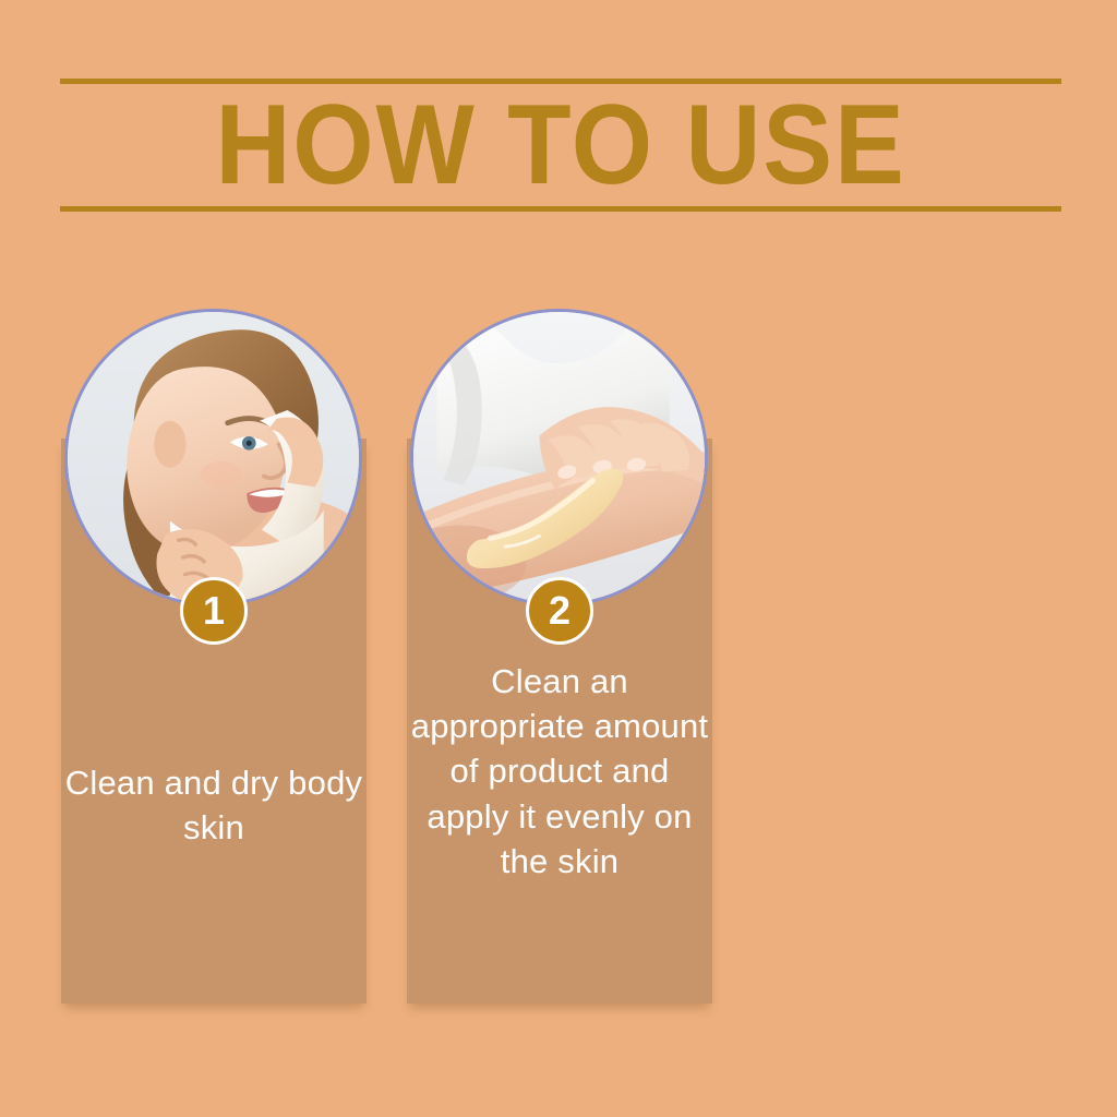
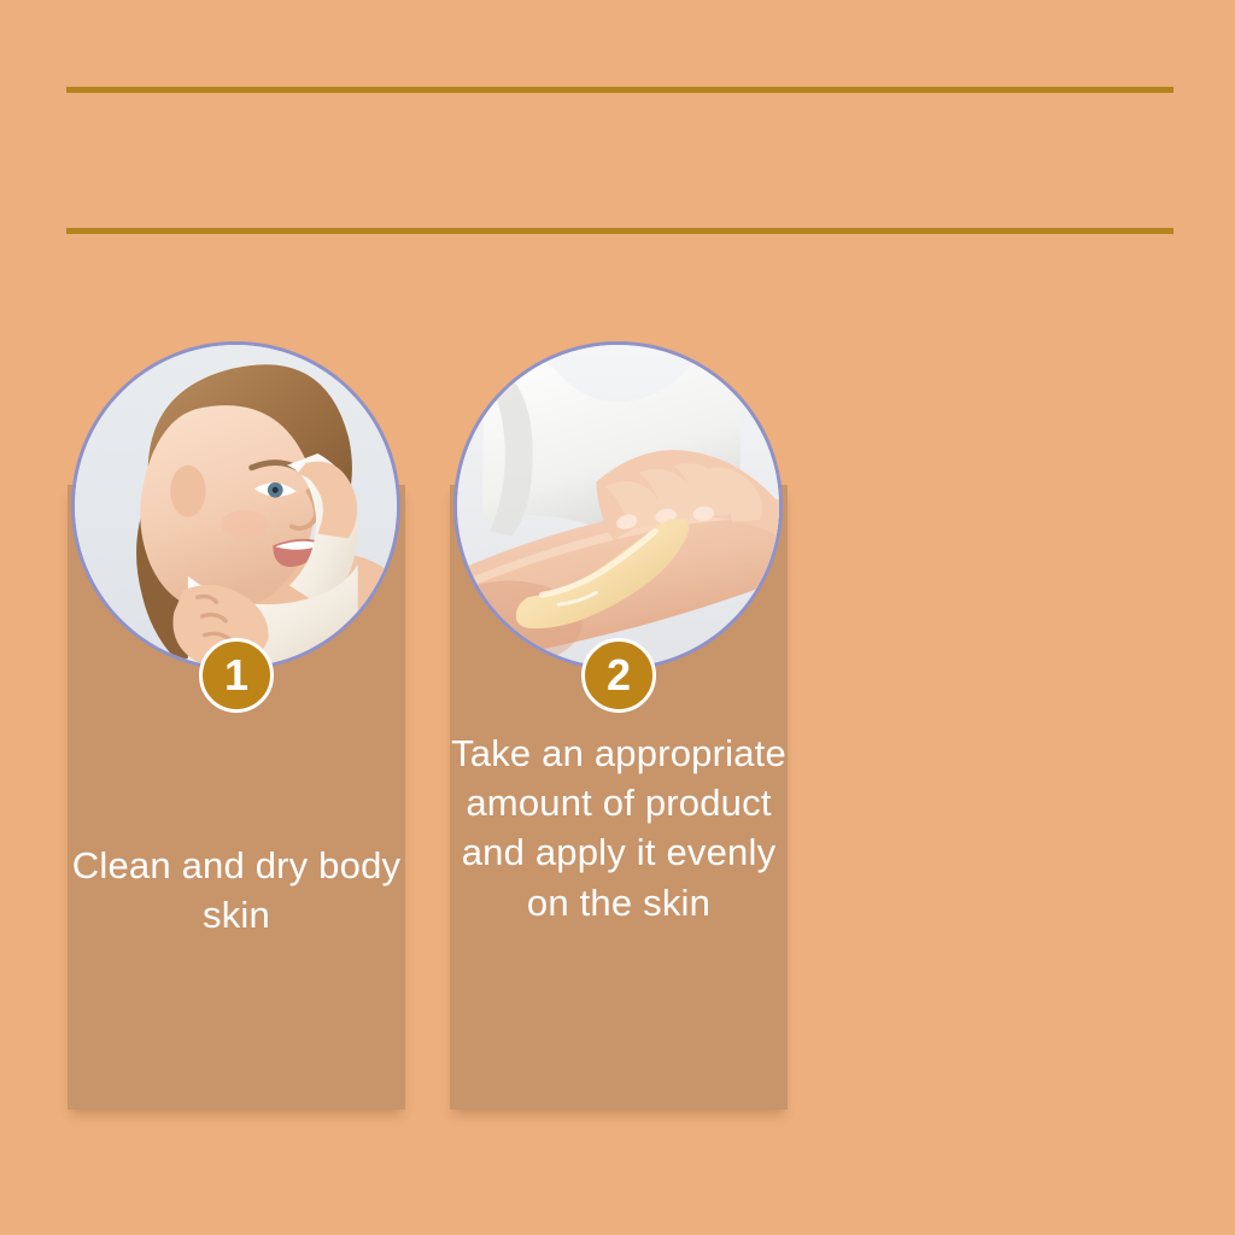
- HOW TO USE
  Clean and dry body skin
  1
- Clean an appropriate amount of product and apply it evenly on the skin
+ Take an appropriate amount of product and apply it evenly on the skin
  2
